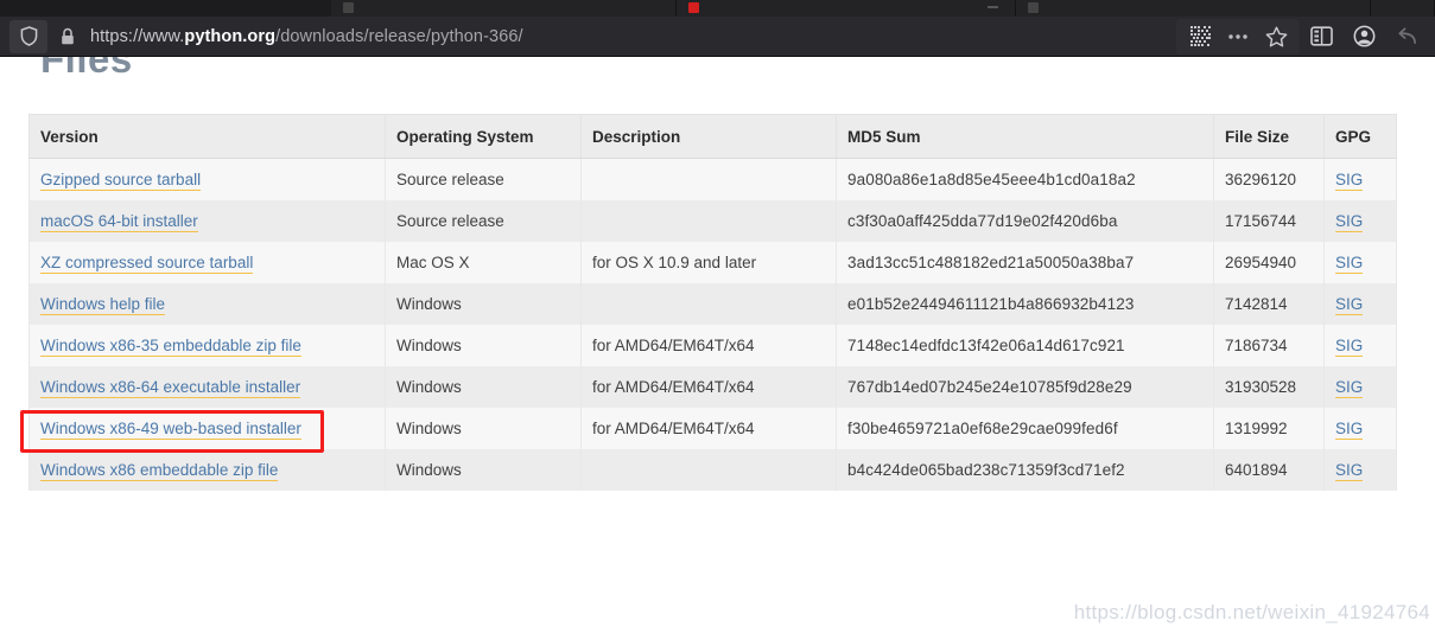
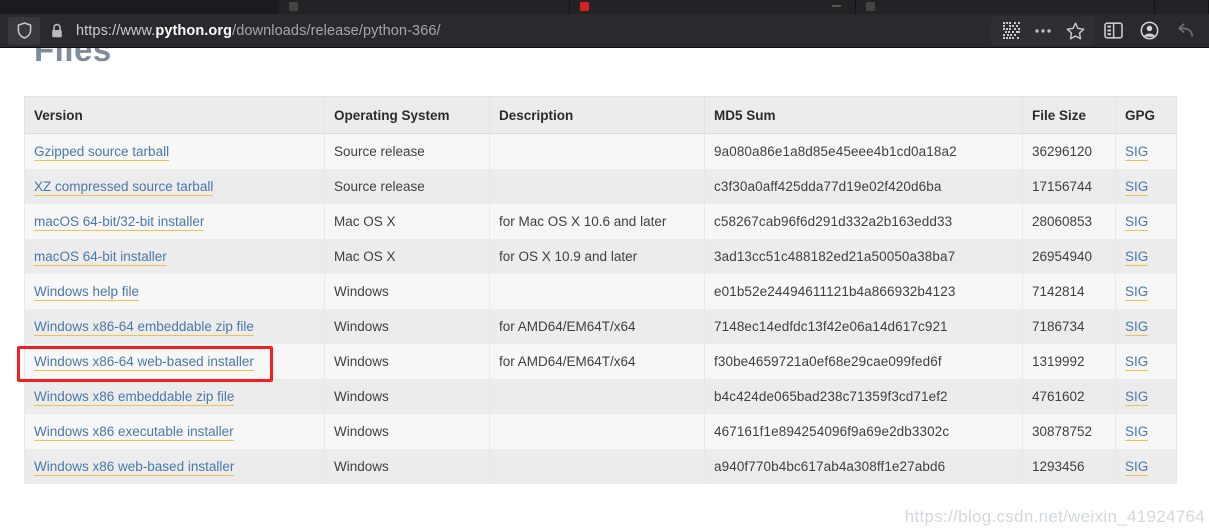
  Files
  Version	Operating System	Description	MD5 Sum	File Size	GPG
  Gzipped source tarball	Source release		9a080a86e1a8d85e45eee4b1cd0a18a2	36296120	SIG
- macOS 64-bit installer	Source release		c3f30a0aff425dda77d19e02f420d6ba	17156744	SIG
+ XZ compressed source tarball	Source release		c3f30a0aff425dda77d19e02f420d6ba	17156744	SIG
+ macOS 64-bit/32-bit installer	Mac OS X	for Mac OS X 10.6 and later	c58267cab96f6d291d332a2b163edd33	28060853	SIG
- XZ compressed source tarball	Mac OS X	for OS X 10.9 and later	3ad13cc51c488182ed21a50050a38ba7	26954940	SIG
+ macOS 64-bit installer	Mac OS X	for OS X 10.9 and later	3ad13cc51c488182ed21a50050a38ba7	26954940	SIG
  Windows help file	Windows		e01b52e24494611121b4a866932b4123	7142814	SIG
- Windows x86-35 embeddable zip file	Windows	for AMD64/EM64T/x64	7148ec14edfdc13f42e06a14d617c921	7186734	SIG
+ Windows x86-64 embeddable zip file	Windows	for AMD64/EM64T/x64	7148ec14edfdc13f42e06a14d617c921	7186734	SIG
- Windows x86-64 executable installer	Windows	for AMD64/EM64T/x64	767db14ed07b245e24e10785f9d28e29	31930528	SIG
- Windows x86-49 web-based installer	Windows	for AMD64/EM64T/x64	f30be4659721a0ef68e29cae099fed6f	1319992	SIG
+ Windows x86-64 web-based installer	Windows	for AMD64/EM64T/x64	f30be4659721a0ef68e29cae099fed6f	1319992	SIG
- Windows x86 embeddable zip file	Windows		b4c424de065bad238c71359f3cd71ef2	6401894	SIG
+ Windows x86 embeddable zip file	Windows		b4c424de065bad238c71359f3cd71ef2	4761602	SIG
+ Windows x86 executable installer	Windows		467161f1e894254096f9a69e2db3302c	30878752	SIG
+ Windows x86 web-based installer	Windows		a940f770b4bc617ab4a308ff1e27abd6	1293456	SIG
  https://blog.csdn.net/weixin_41924764
  https://www.python.org/downloads/release/python-366/
